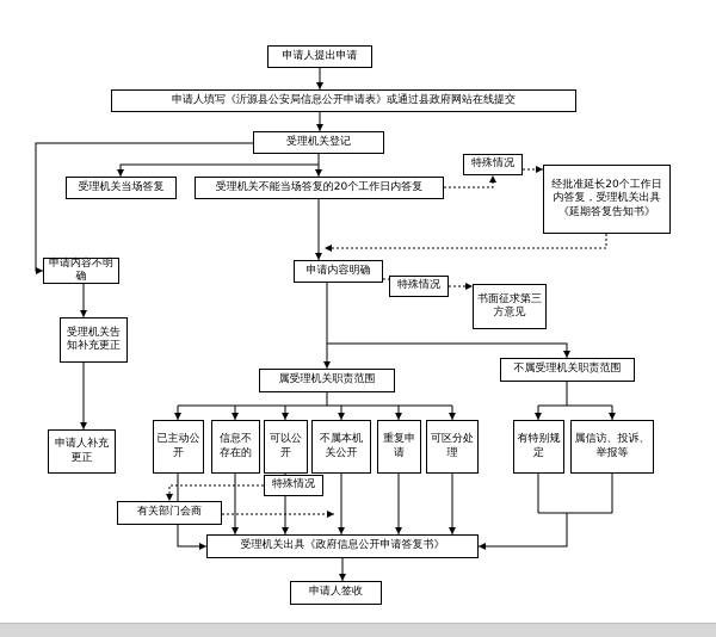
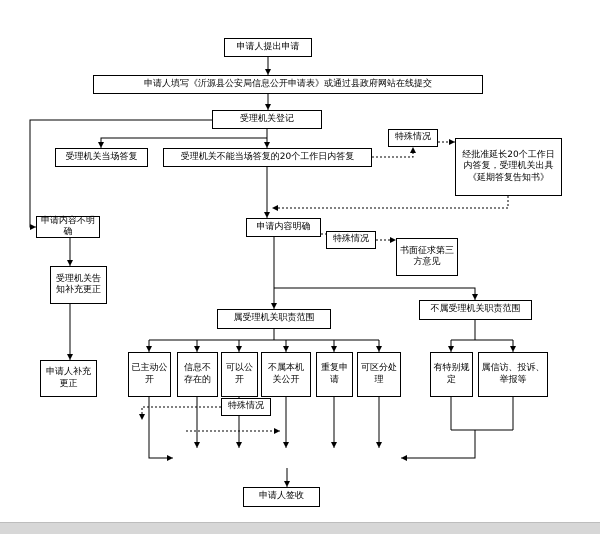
  申请人提出申请
  申请人填写《沂源县公安局信息公开申请表》或通过县政府网站在线提交
  受理机关登记
  特殊情况
  受理机关当场答复
  受理机关不能当场答复的20个工作日内答复
  经批准延长20个工作日内答复，受理机关出具《延期答复告知书》
  申请内容不明确
  申请内容明确
  特殊情况
  书面征求第三方意见
  受理机关告知补充更正
  属受理机关职责范围
  不属受理机关职责范围
  申请人补充更正
  已主动公开
  信息不存在的
  可以公开
  不属本机关公开
  重复申请
  可区分处理
  特殊情况
  有特别规定
  属信访、投诉、举报等
- 有关部门会商
- 受理机关出具《政府信息公开申请答复书》
  申请人签收
